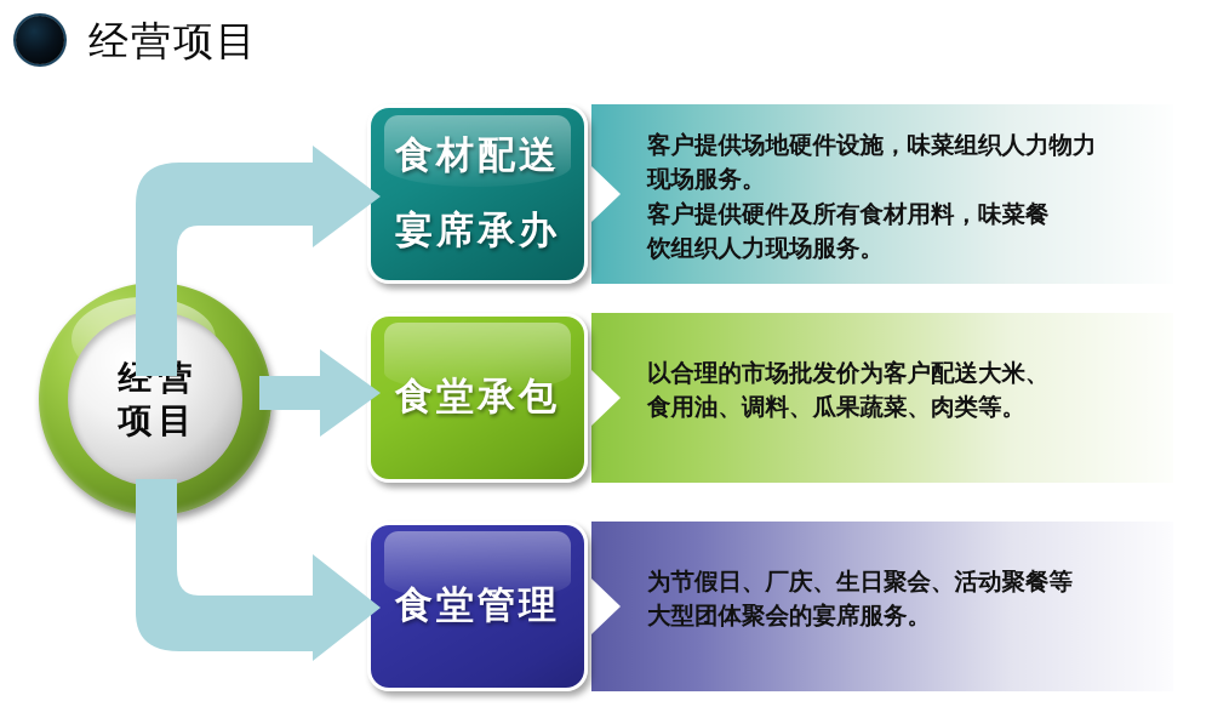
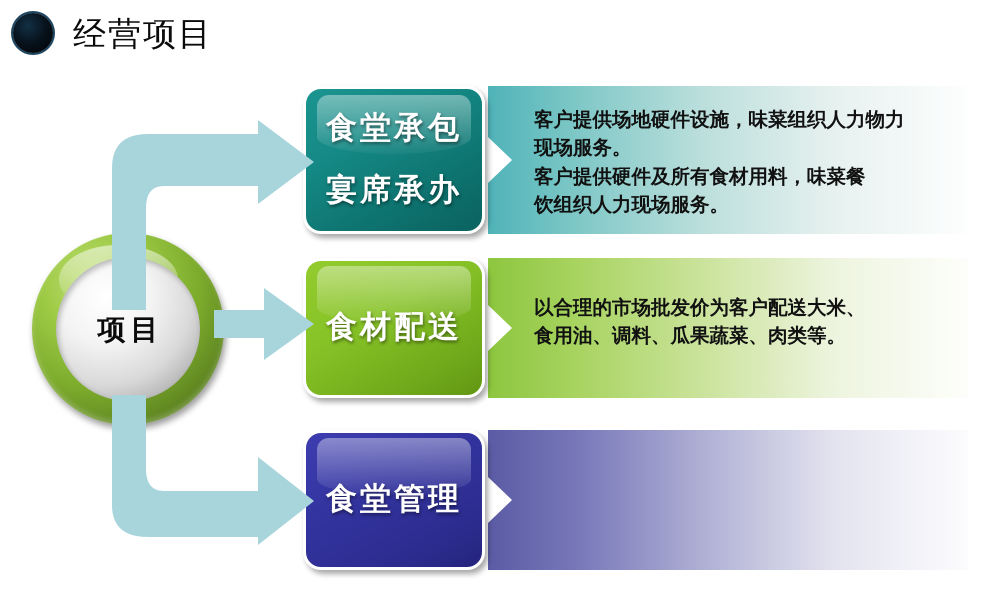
  经营项目
  客户提供场地硬件设施，味菜组织人力物力
  现场服务。
  客户提供硬件及所有食材用料，味菜餐
  饮组织人力现场服务。
  以合理的市场批发价为客户配送大米、
  食用油、调料、瓜果蔬菜、肉类等。
- 为节假日、厂庆、生日聚会、活动聚餐等
- 大型团体聚会的宴席服务。
- 食材配送
+ 食堂承包
  宴席承办
- 食堂承包
+ 食材配送
  食堂管理
- 经营
  项目
